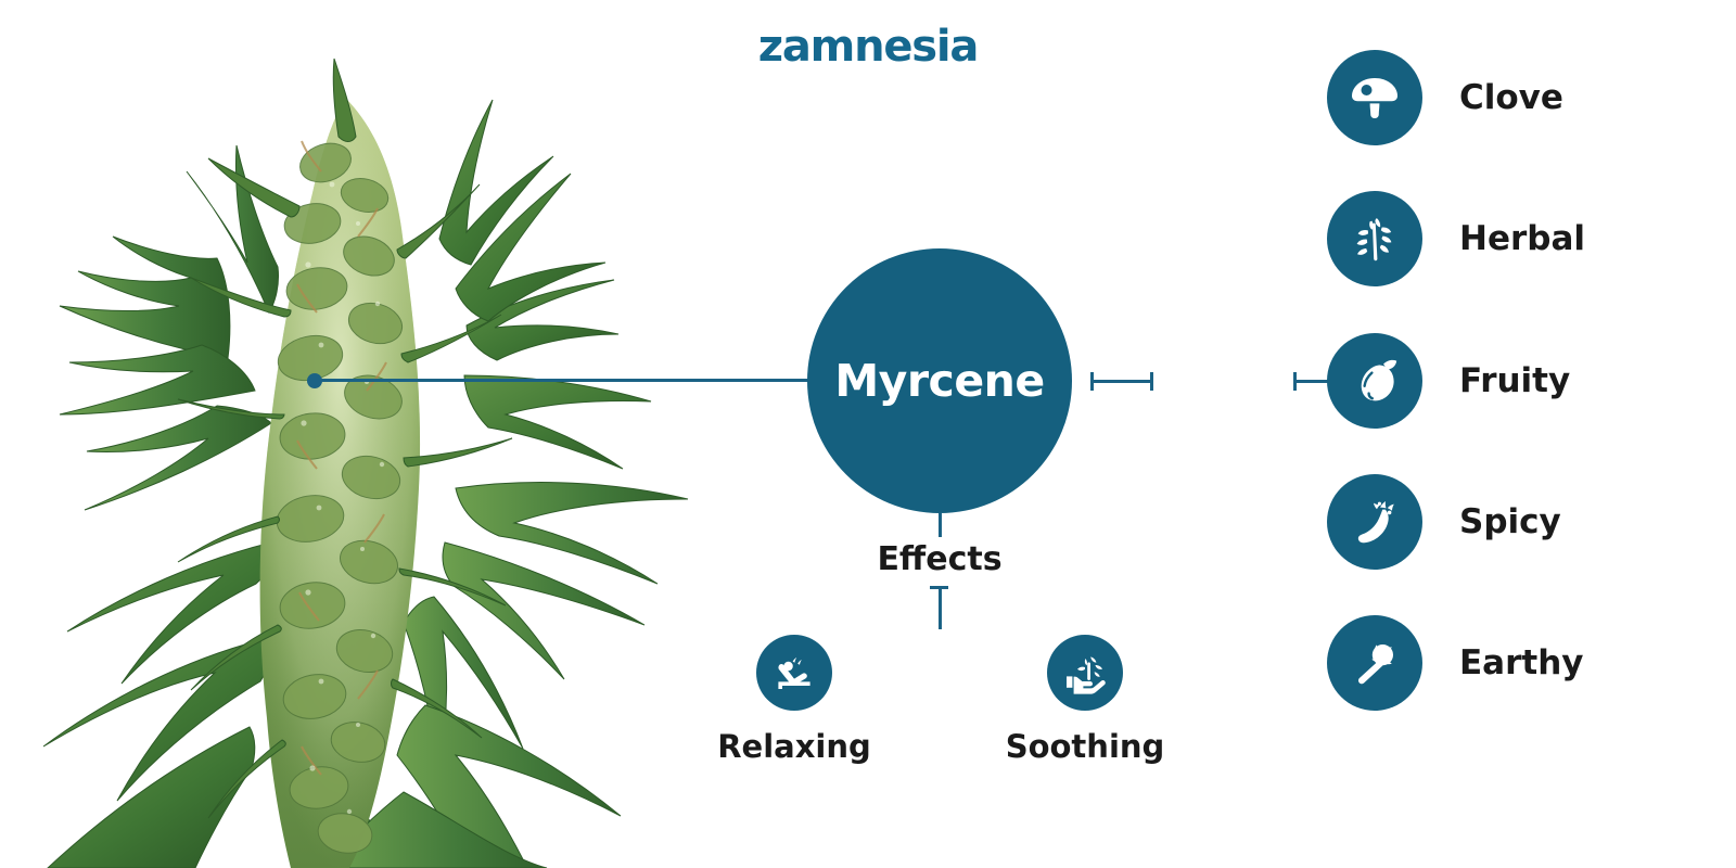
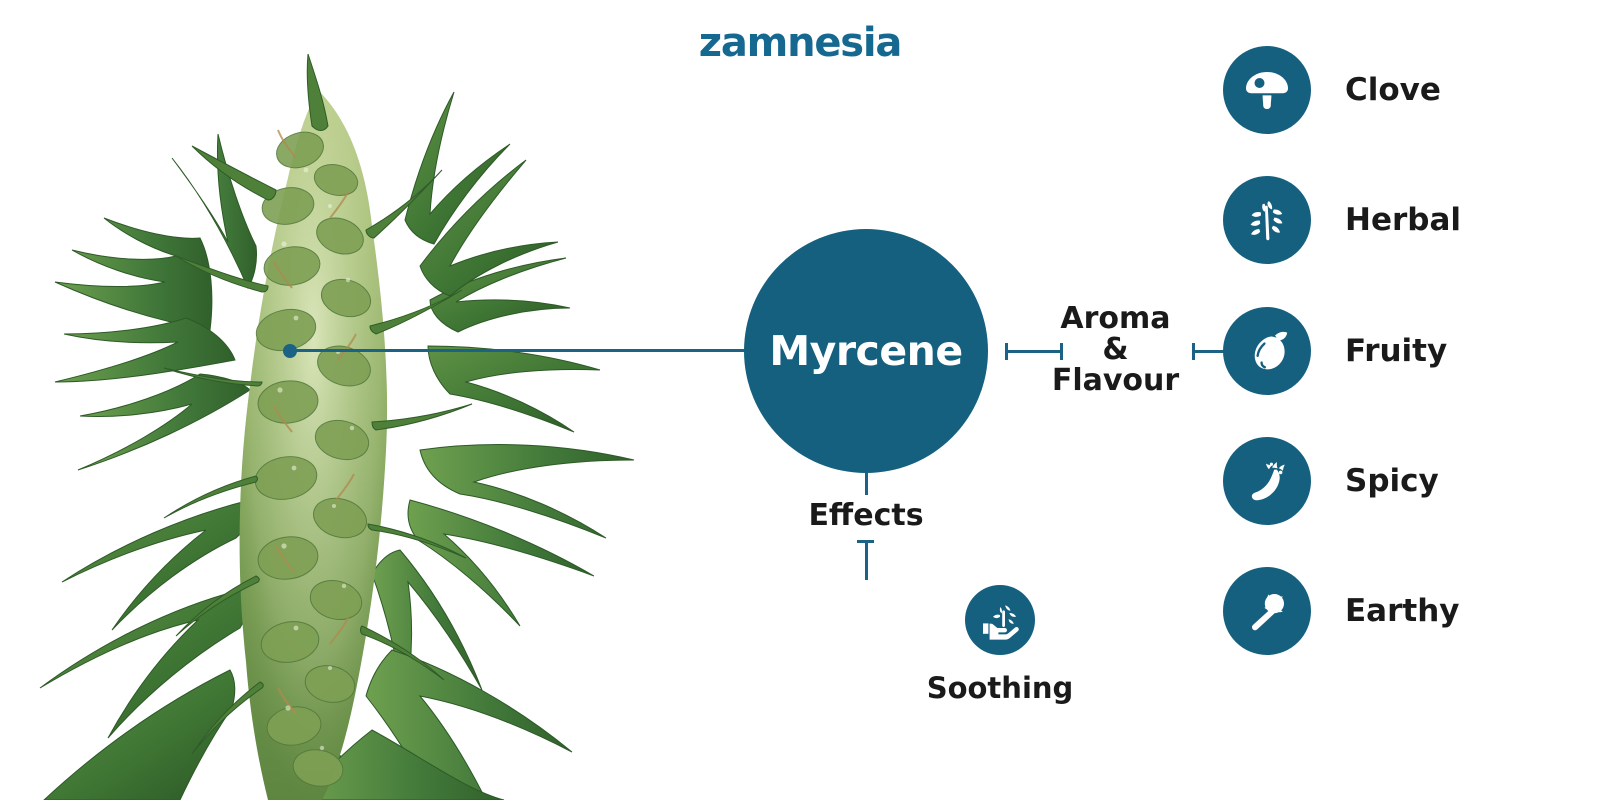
  zamnesia
  Myrcene
+ Aroma
+ &
+ Flavour
  Effects
  Clove
  Herbal
  Fruity
  Spicy
  Earthy
- Relaxing
  Soothing
